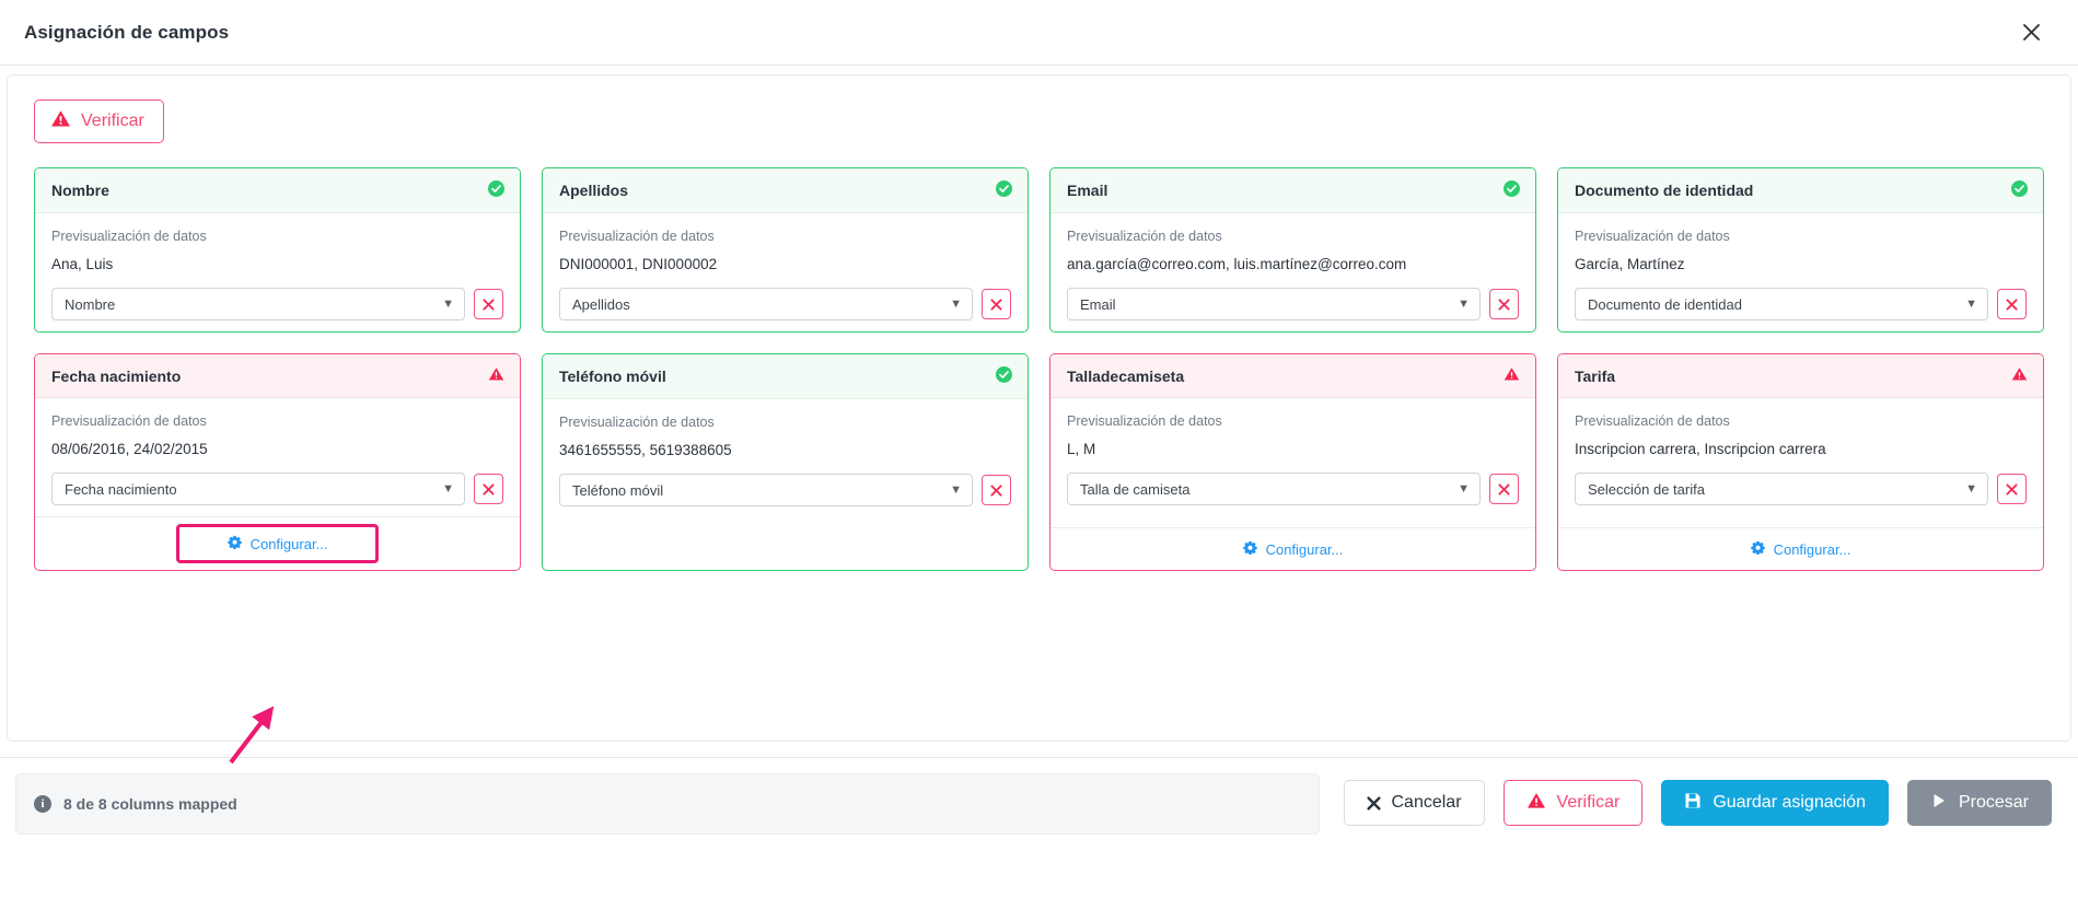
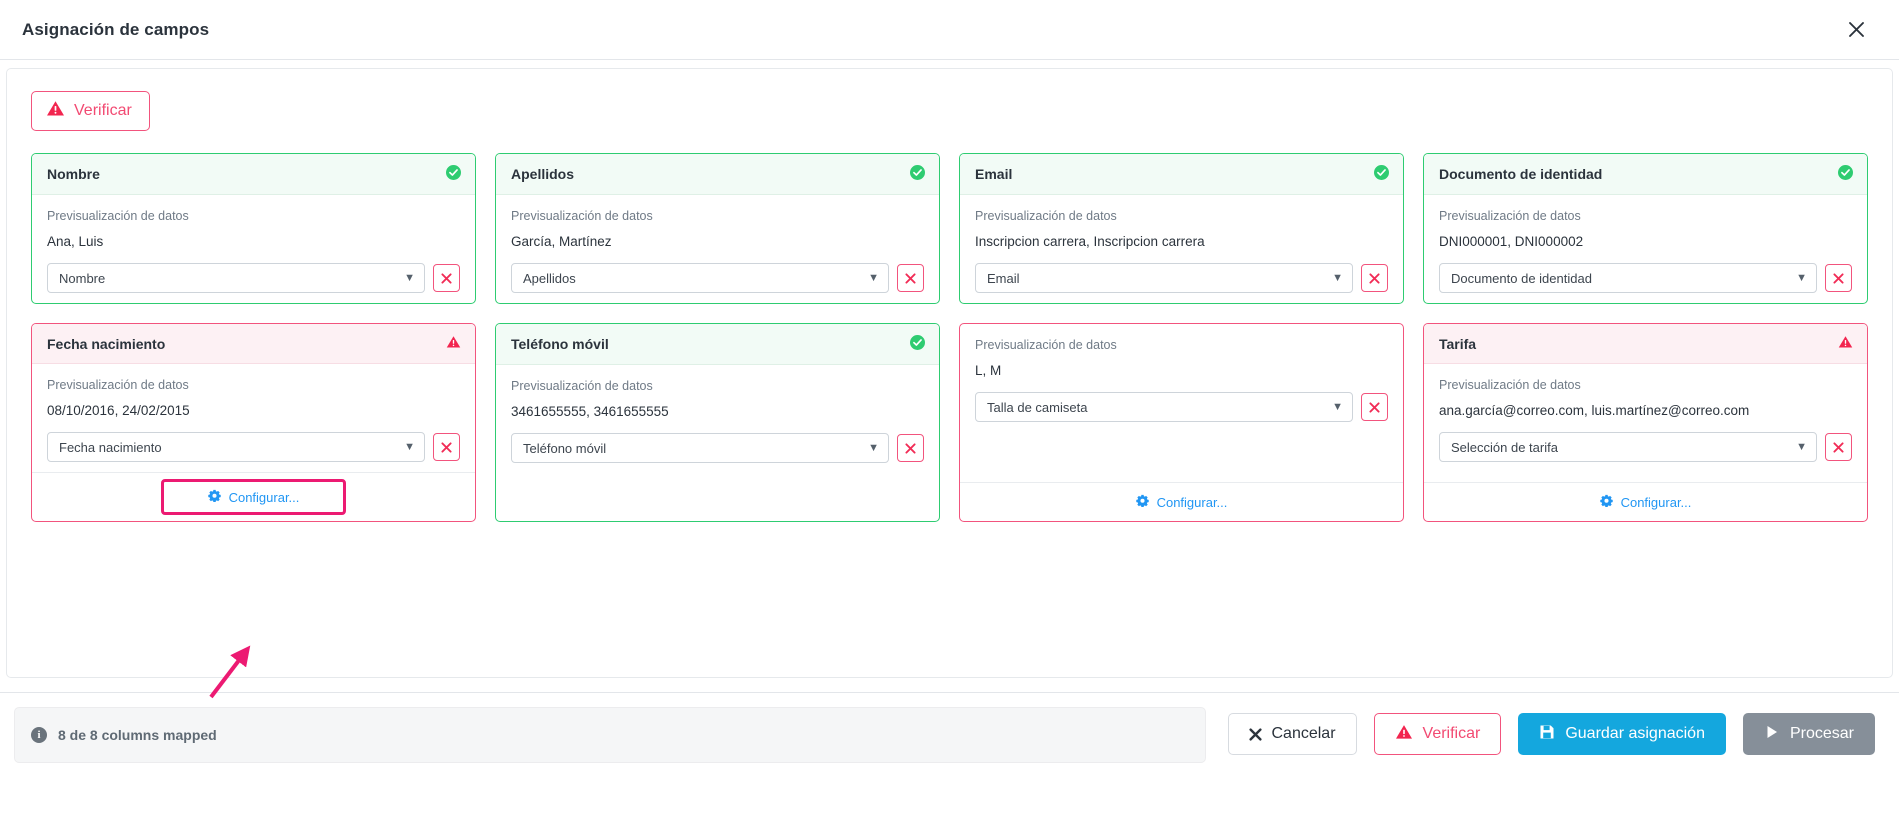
  Asignación de campos
  Verificar
  Nombre
  Previsualización de datos
  Ana, Luis
  Nombre
  ▼
  Apellidos
  Previsualización de datos
- DNI000001, DNI000002
+ García, Martínez
  Apellidos
  ▼
  Email
  Previsualización de datos
- ana.garcía@correo.com, luis.martínez@correo.com
+ Inscripcion carrera, Inscripcion carrera
  Email
  ▼
  Documento de identidad
  Previsualización de datos
- García, Martínez
+ DNI000001, DNI000002
  Documento de identidad
  ▼
  Fecha nacimiento
  Previsualización de datos
- 08/06/2016, 24/02/2015
+ 08/10/2016, 24/02/2015
  Fecha nacimiento
  ▼
  Configurar...
  Teléfono móvil
  Previsualización de datos
- 3461655555, 5619388605
+ 3461655555, 3461655555
  Teléfono móvil
  ▼
- Talladecamiseta
  Previsualización de datos
  L, M
  Talla de camiseta
  ▼
  Configurar...
  Tarifa
  Previsualización de datos
- Inscripcion carrera, Inscripcion carrera
+ ana.garcía@correo.com, luis.martínez@correo.com
  Selección de tarifa
  ▼
  Configurar...
  i
  8 de 8 columns mapped
  Cancelar
  Verificar
  Guardar asignación
  Procesar
